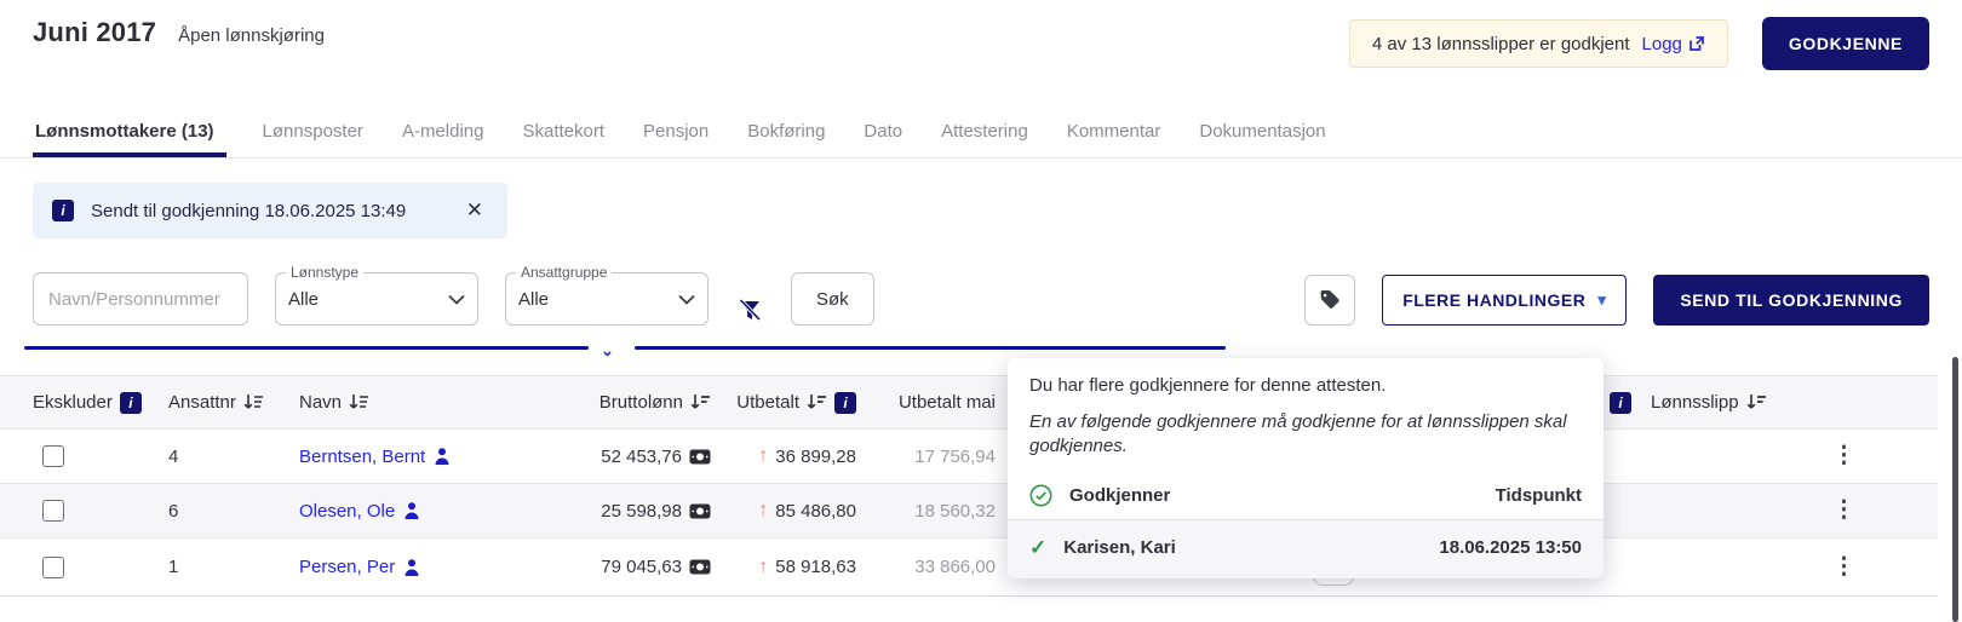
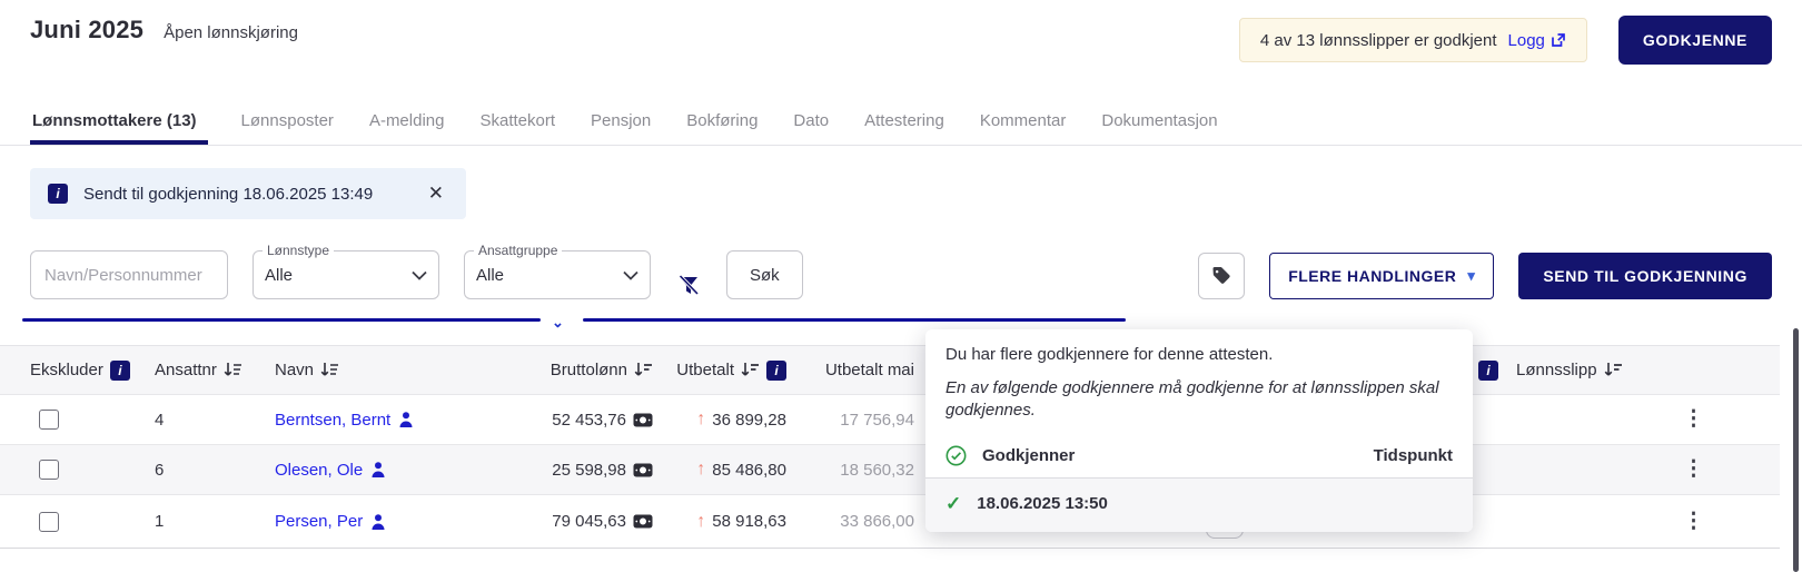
- Juni 2017
+ Juni 2025
  Åpen lønnskjøring
  4 av 13 lønnsslipper er godkjent
  Logg
  GODKJENNE
  Lønnsmottakere (13)
  Lønnsposter
  A-melding
  Skattekort
  Pensjon
  Bokføring
  Dato
  Attestering
  Kommentar
  Dokumentasjon
  i
  Sendt til godkjenning 18.06.2025 13:49
  ✕
  Navn/Personnummer
  Lønnstype
  Alle
  Ansattgruppe
  Alle
  Søk
  FLERE HANDLINGER
  ▾
  SEND TIL GODKJENNING
  ⌄
  Ekskluder
  i
  Ansattnr
  Navn
  Bruttolønn
  Utbetalt
  i
  Utbetalt mai
  i
  Lønnsslipp
  4
  Berntsen, Bernt
  52 453,76
  ↑
  36 899,28
  17 756,94
  ⋮
  6
  Olesen, Ole
  25 598,98
  ↑
  85 486,80
  18 560,32
  ⋮
  1
  Persen, Per
  79 045,63
  ↑
  58 918,63
  33 866,00
  ⋮
  Du har flere godkjennere for denne attesten.
  En av følgende godkjennere må godkjenne for at lønnsslippen skal godkjennes.
  Godkjenner
  Tidspunkt
  ✓
- Karisen, Kari
  18.06.2025 13:50
